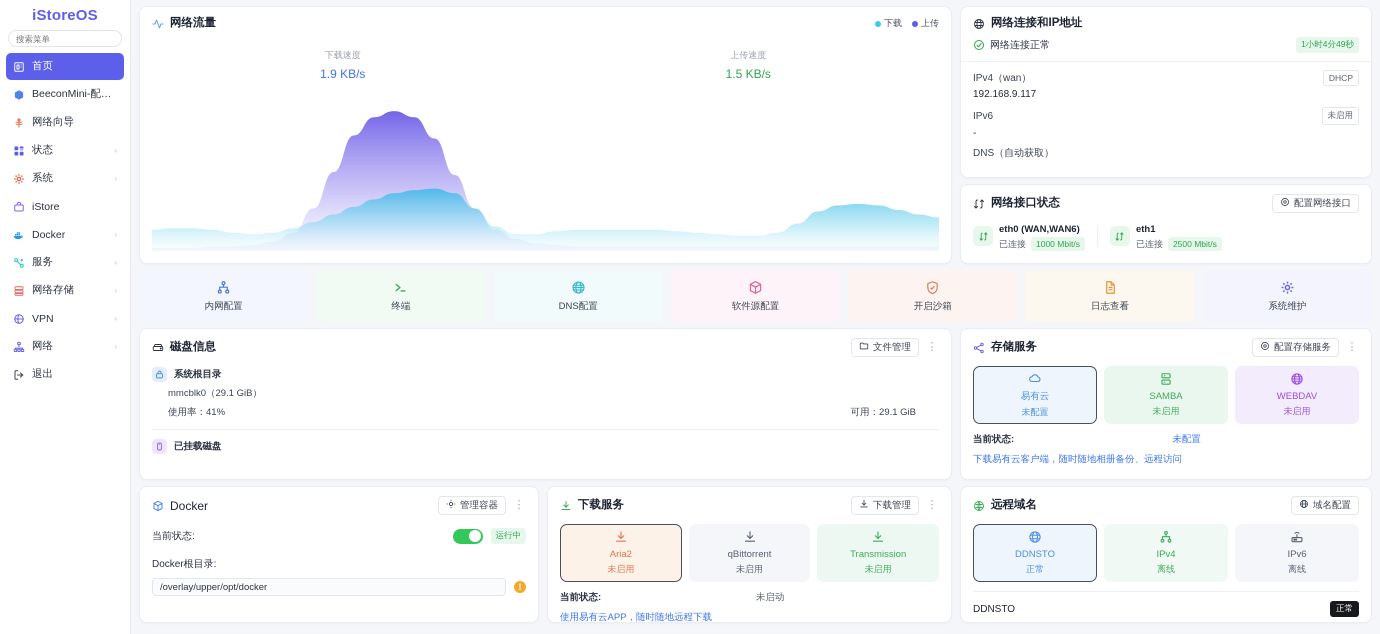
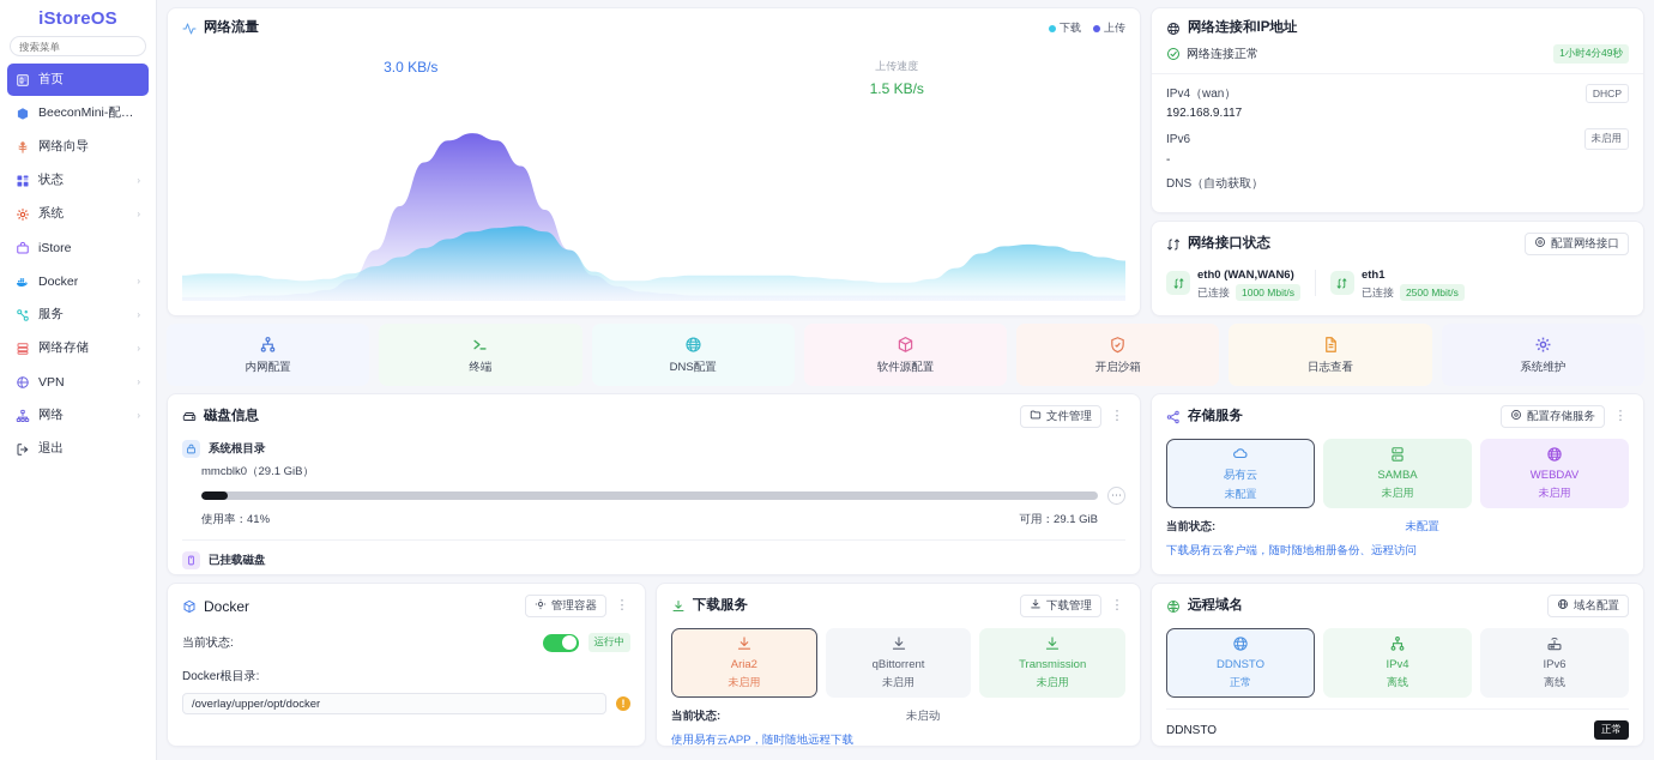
  iStoreOS
  搜索菜单
  首页
  BeeconMini-配网中
  网络向导
  状态
  ›
  系统
  ›
  iStore
  Docker
  ›
  服务
  ›
  网络存储
  ›
  VPN
  ›
  网络
  ›
  退出
  网络流量
  下载
  上传
- 下载速度
- 1.9 KB/s
+ 3.0 KB/s
  上传速度
  1.5 KB/s
  网络连接和IP地址
  网络连接正常
  1小时4分49秒
  IPv4（wan）
  DHCP
  192.168.9.117
  IPv6
  未启用
  -
  DNS（自动获取）
  网络接口状态
  配置网络接口
  eth0 (WAN,WAN6)
  已连接
  1000 Mbit/s
  eth1
  已连接
  2500 Mbit/s
  内网配置
  终端
  DNS配置
  软件源配置
  开启沙箱
  日志查看
  系统维护
  磁盘信息
  文件管理
  ⋮
  系统根目录
  mmcblk0（29.1 GiB）
+ ⋯
  使用率：41%
  可用：29.1 GiB
  已挂载磁盘
  存储服务
  配置存储服务
  ⋮
  易有云
  未配置
  SAMBA
  未启用
  WEBDAV
  未启用
  当前状态:
  未配置
  下载易有云客户端，随时随地相册备份、远程访问
  Docker
  管理容器
  ⋮
  当前状态:
  运行中
  Docker根目录:
  /overlay/upper/opt/docker
  !
  下载服务
  下载管理
  ⋮
  Aria2
  未启用
  qBittorrent
  未启用
  Transmission
  未启用
  当前状态:
  未启动
  使用易有云APP，随时随地远程下载
  远程域名
  域名配置
  DDNSTO
  正常
  IPv4
  离线
  IPv6
  离线
  DDNSTO
  正常
